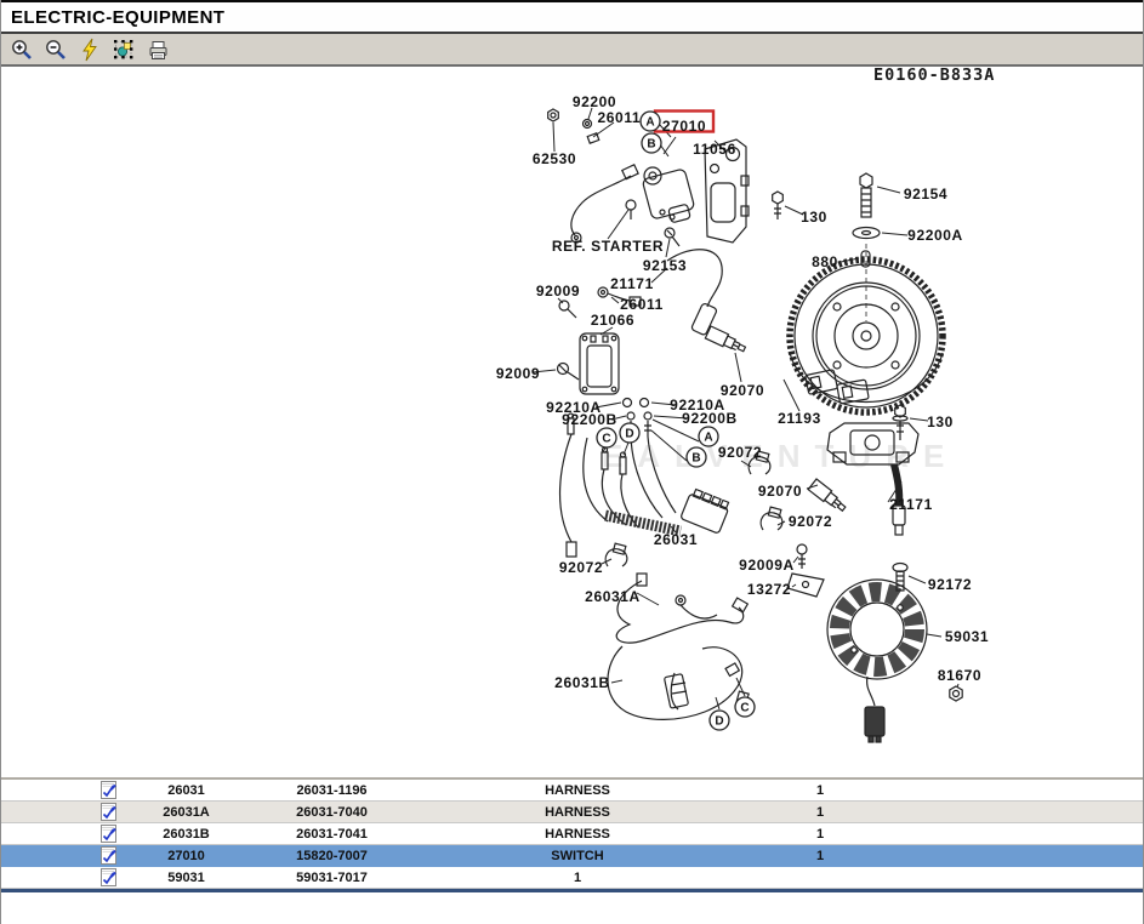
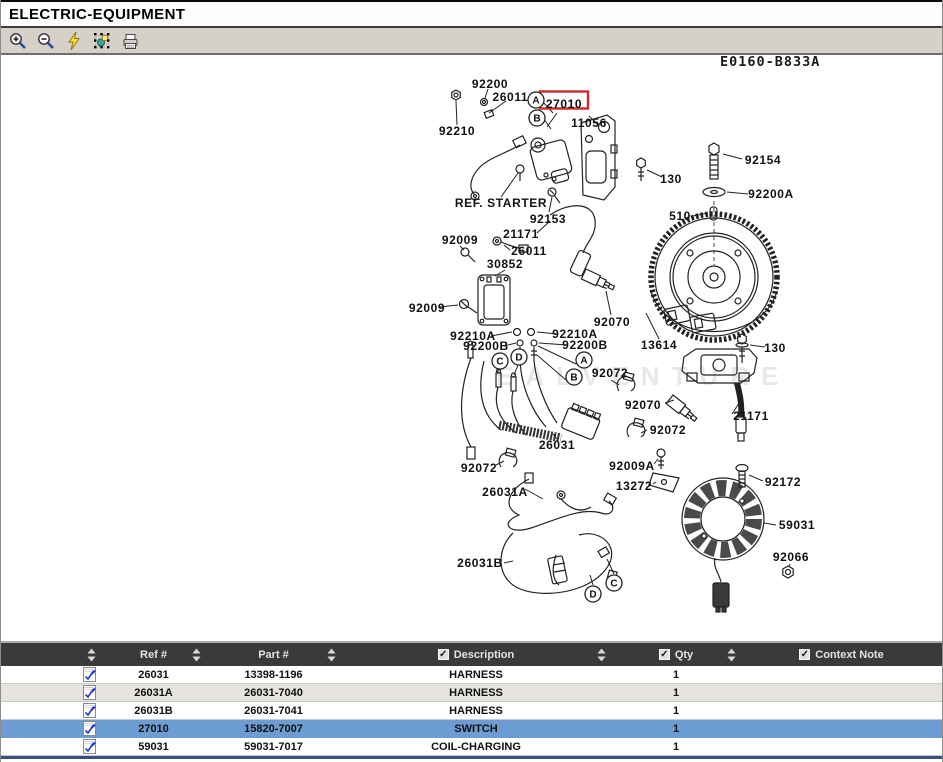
  ELECTRIC-EQUIPMENT
  EAVENTURE
  E0160-B833A
  92200
  26011
- 62530
+ 92210
  27010
  11056
  130
  92154
  92200A
  REF. STARTER
  92153
- 880
+ 510
  21171
  92009
  26011
- 21066
+ 30852
  92009
  92070
- 21193
+ 13614
  130
  92210A
  92210A
  92200B
  92200B
  92072
  92070
  92072
  21171
  26031
  92072
  92009A
  13272
  26031A
  92172
  59031
- 81670
+ 92066
  26031B
  A
  B
  C
  D
  A
  B
  D
  C
+ Ref #
+ Part #
+ Description
+ Qty
+ Context Note
  26031
- 26031-1196
+ 13398-1196
  HARNESS
  1
  26031A
  26031-7040
  HARNESS
  1
  26031B
  26031-7041
  HARNESS
  1
  27010
  15820-7007
  SWITCH
  1
  59031
  59031-7017
+ COIL-CHARGING
  1
